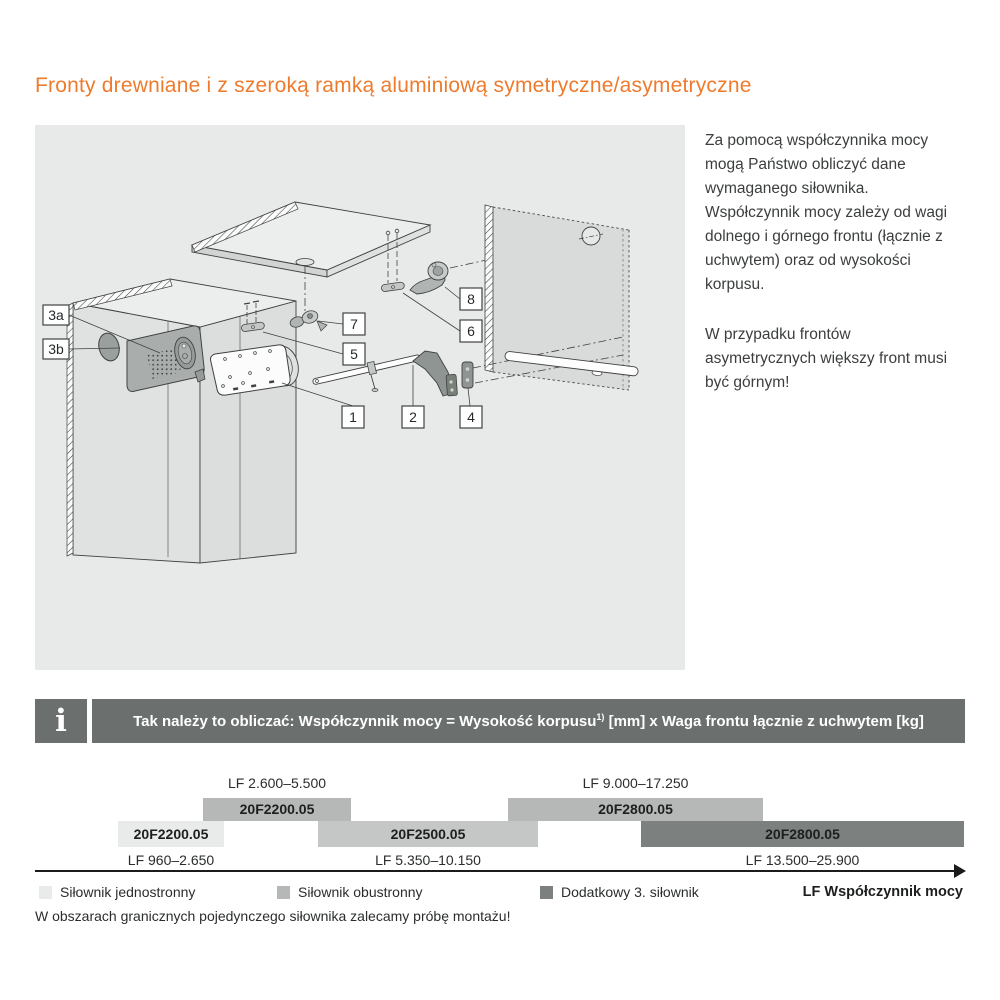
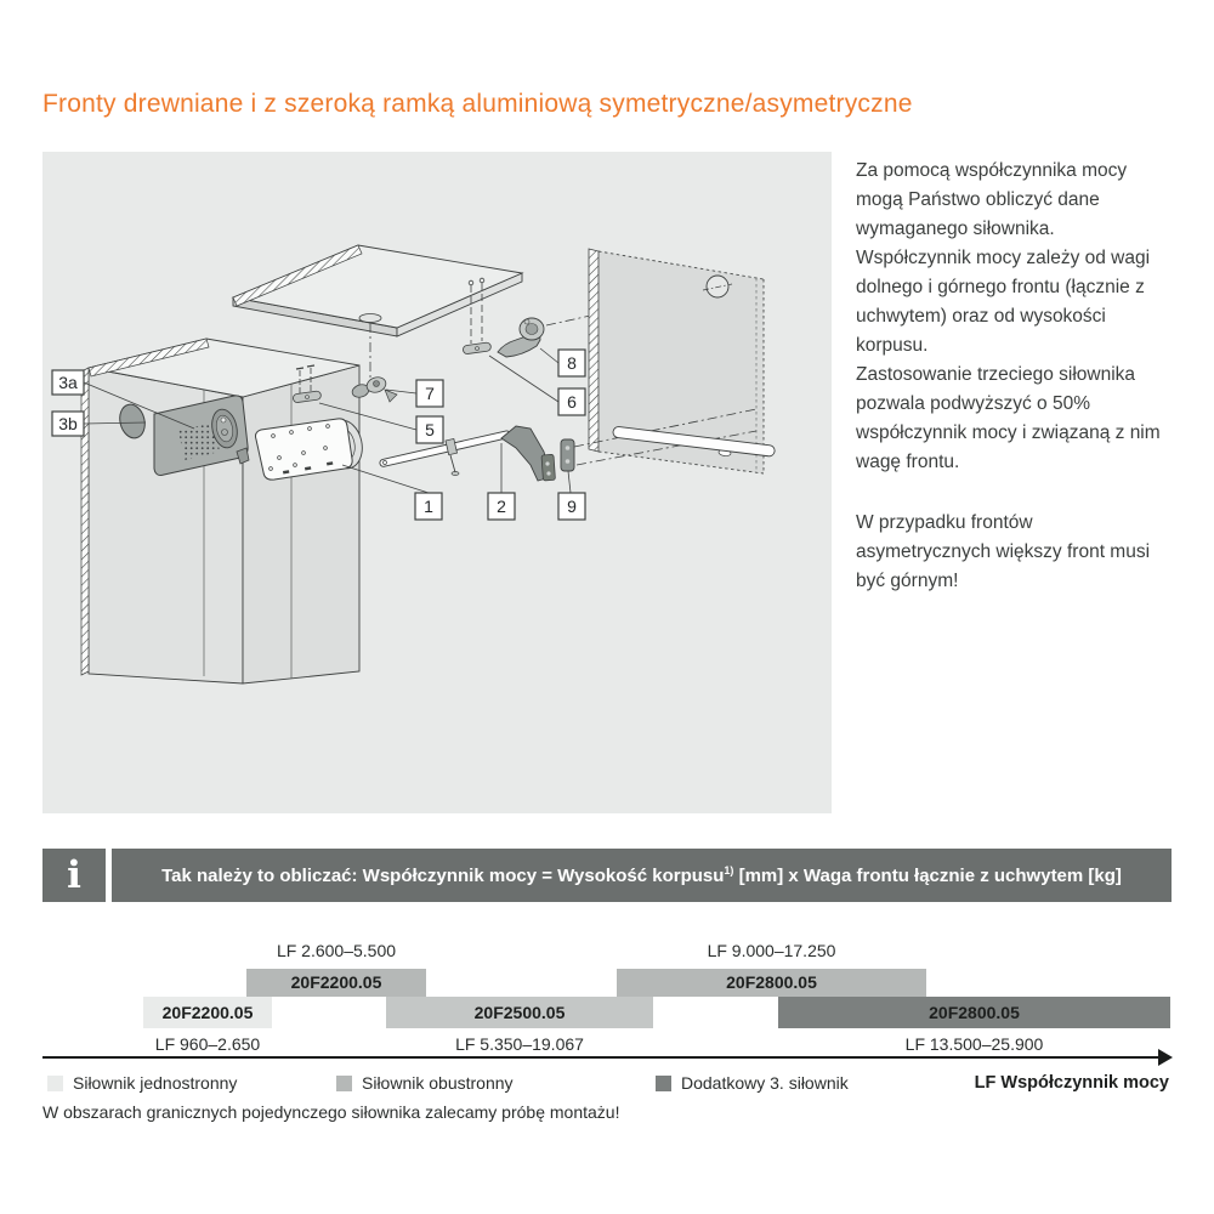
  Fronty drewniane i z szeroką ramką aluminiową symetryczne/asymetryczne
  3a
  3b
  7
  5
  8
  6
  1
  2
- 4
+ 9
  Za pomocą współczynnika mocy mogą Państwo obliczyć dane wymaganego siłownika. Współczynnik mocy zależy od wagi dolnego i górnego frontu (łącznie z uchwytem) oraz od wysokości korpusu.
+ Zastosowanie trzeciego siłownika pozwala podwyższyć o 50% współczynnik mocy i związaną z nim wagę frontu.
  W przypadku frontów asymetrycznych większy front musi być górnym!
  i
  Tak należy to obliczać: Współczynnik mocy = Wysokość korpusu1) [mm] x Waga frontu łącznie z uchwytem [kg]
  LF 2.600–5.500
  LF 9.000–17.250
  20F2200.05
  20F2800.05
  20F2200.05
  20F2500.05
  20F2800.05
  LF 960–2.650
- LF 5.350–10.150
+ LF 5.350–19.067
  LF 13.500–25.900
  Siłownik jednostronny
  Siłownik obustronny
  Dodatkowy 3. siłownik
  LF Współczynnik mocy
  W obszarach granicznych pojedynczego siłownika zalecamy próbę montażu!
